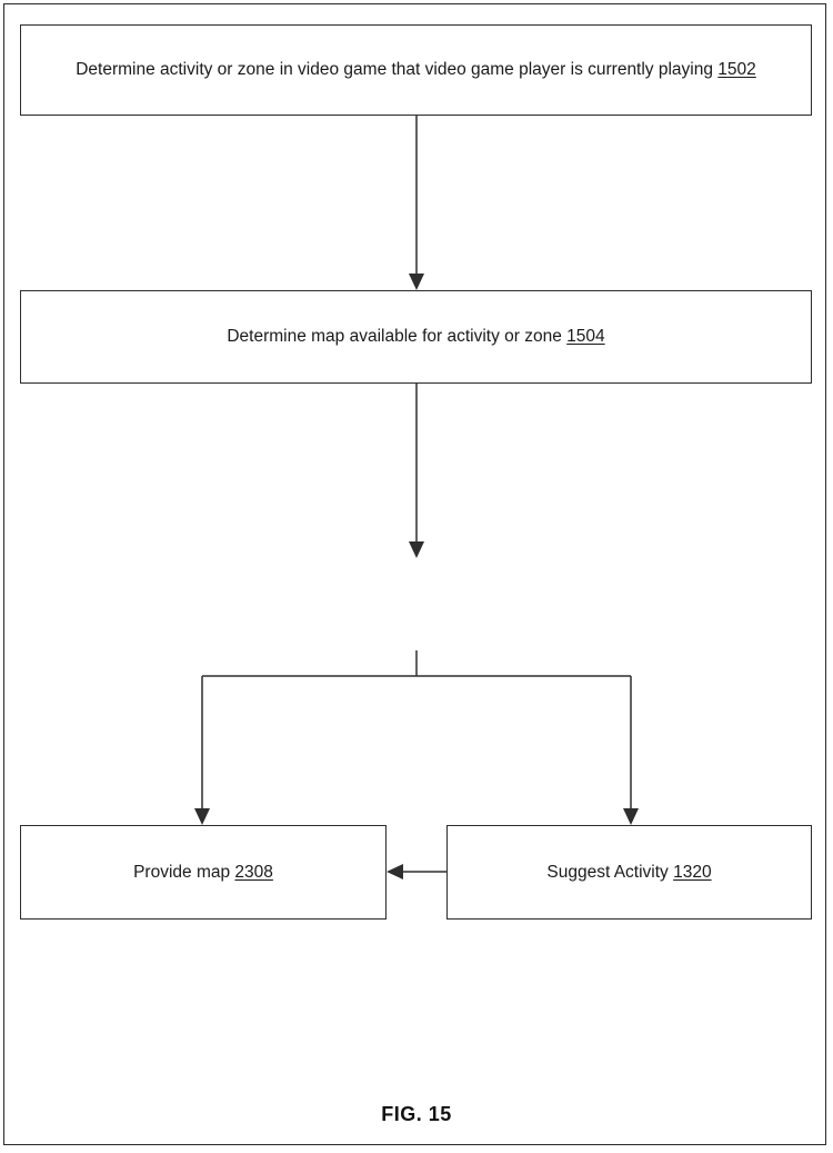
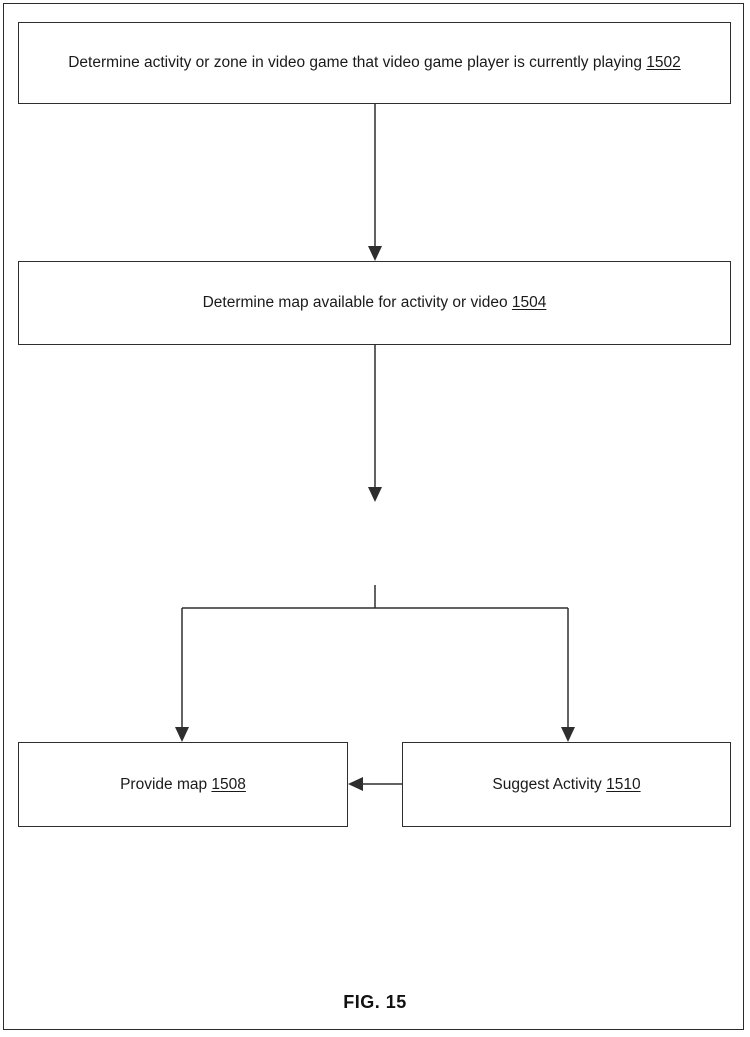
  Determine activity or zone in video game that video game player is currently playing 1502
- Determine map available for activity or zone 1504
+ Determine map available for activity or video 1504
- Provide map 2308
+ Provide map 1508
- Suggest Activity 1320
+ Suggest Activity 1510
  FIG. 15
